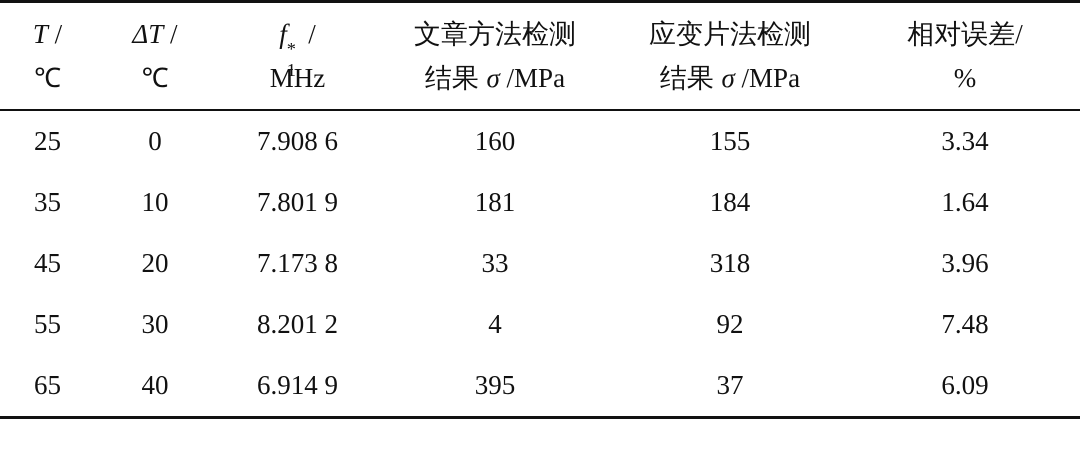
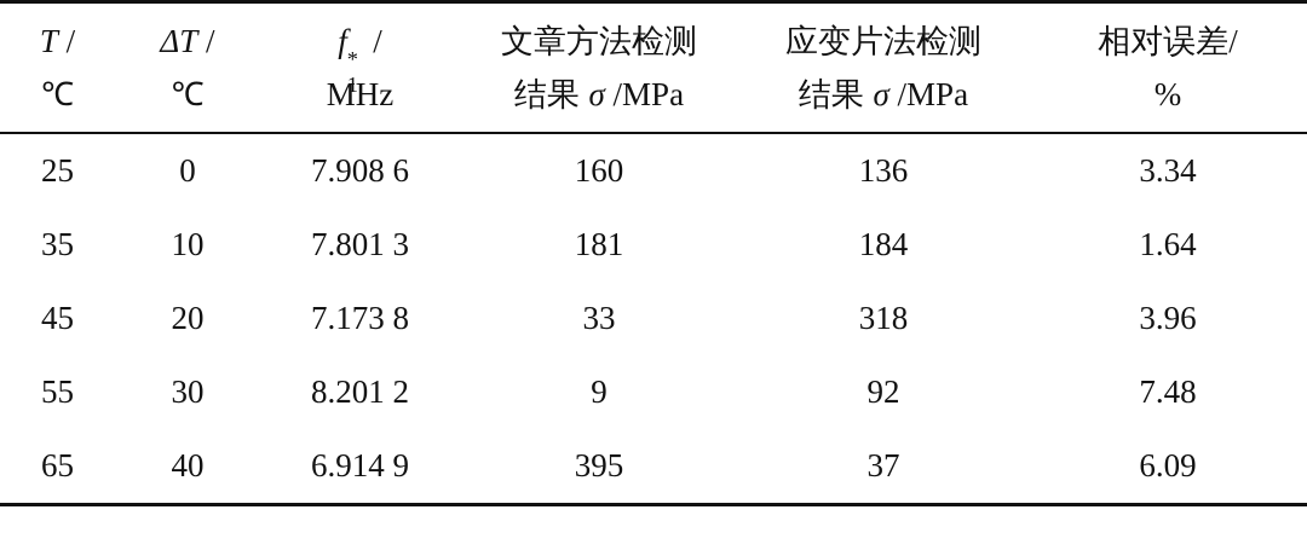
  T / ℃	ΔT / ℃	f*1 / MHz	文章方法检测 结果 σ /MPa	应变片法检测 结果 σ /MPa	相对误差/ %
- 25	0	7.908 6	160	155	3.34
+ 25	0	7.908 6	160	136	3.34
- 35	10	7.801 9	181	184	1.64
+ 35	10	7.801 3	181	184	1.64
  45	20	7.173 8	33	318	3.96
- 55	30	8.201 2	4	92	7.48
+ 55	30	8.201 2	9	92	7.48
  65	40	6.914 9	395	37	6.09
